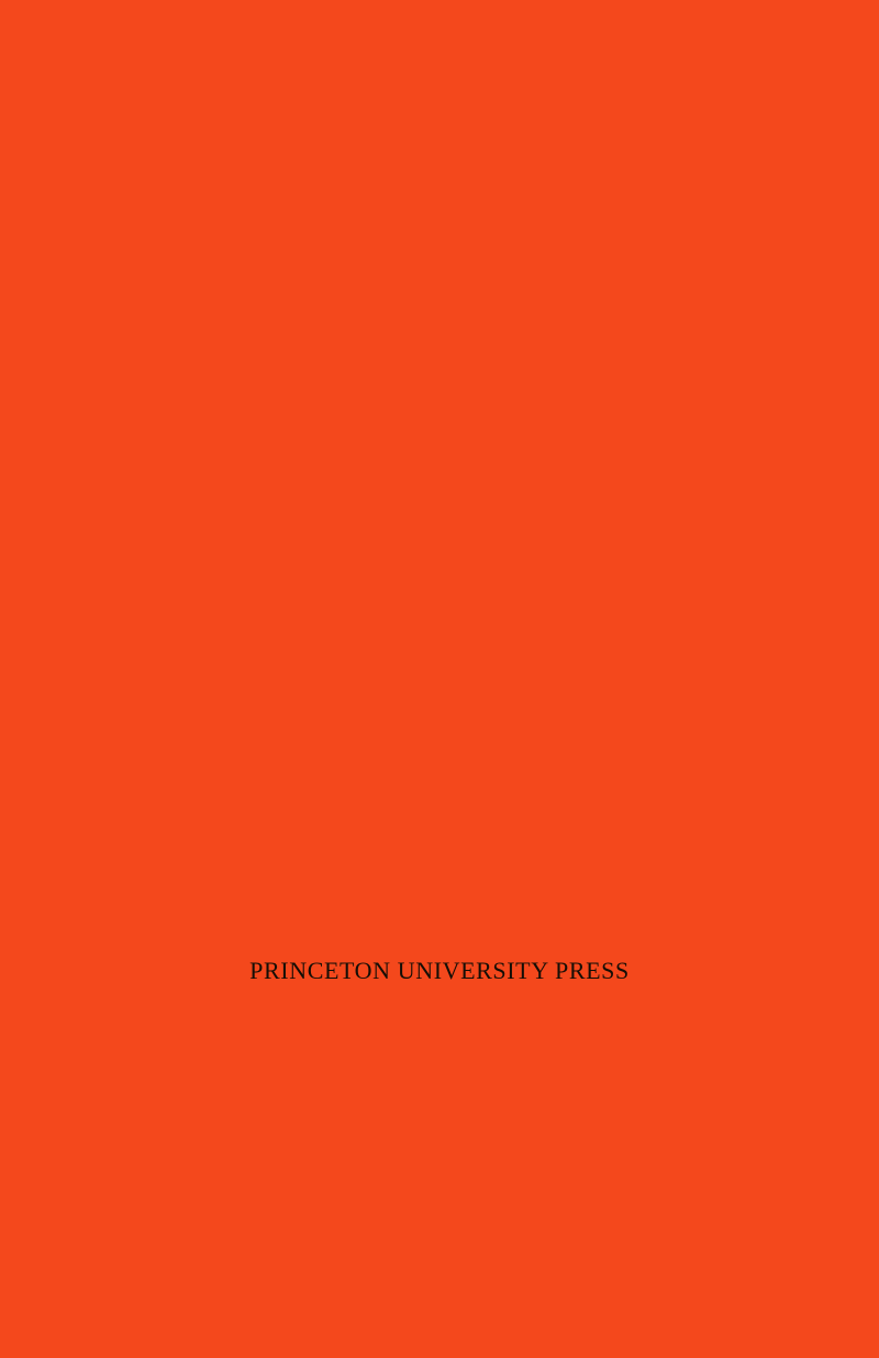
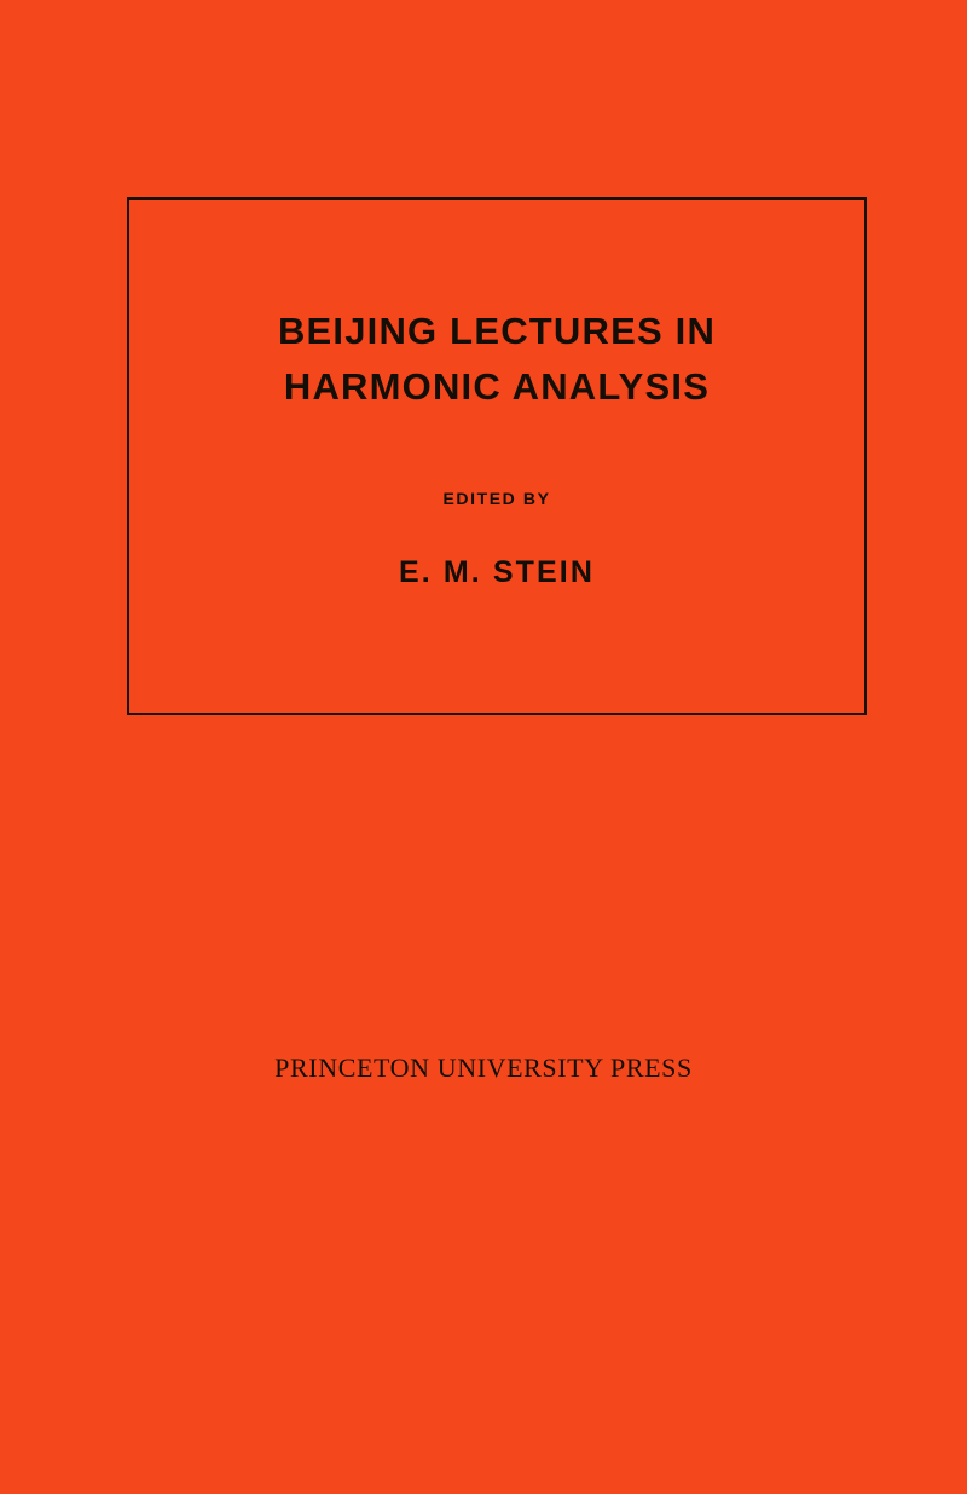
+ BEIJING LECTURES IN
+ HARMONIC ANALYSIS
+ EDITED BY
+ E. M. STEIN
  PRINCETON UNIVERSITY PRESS
